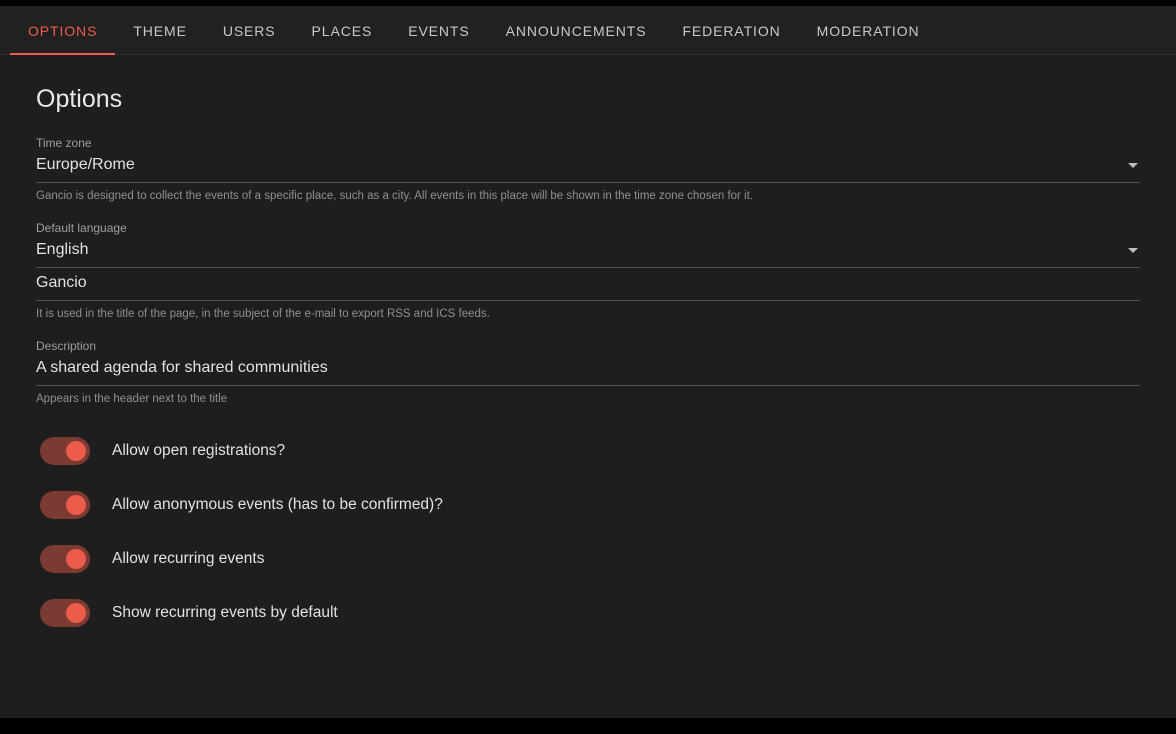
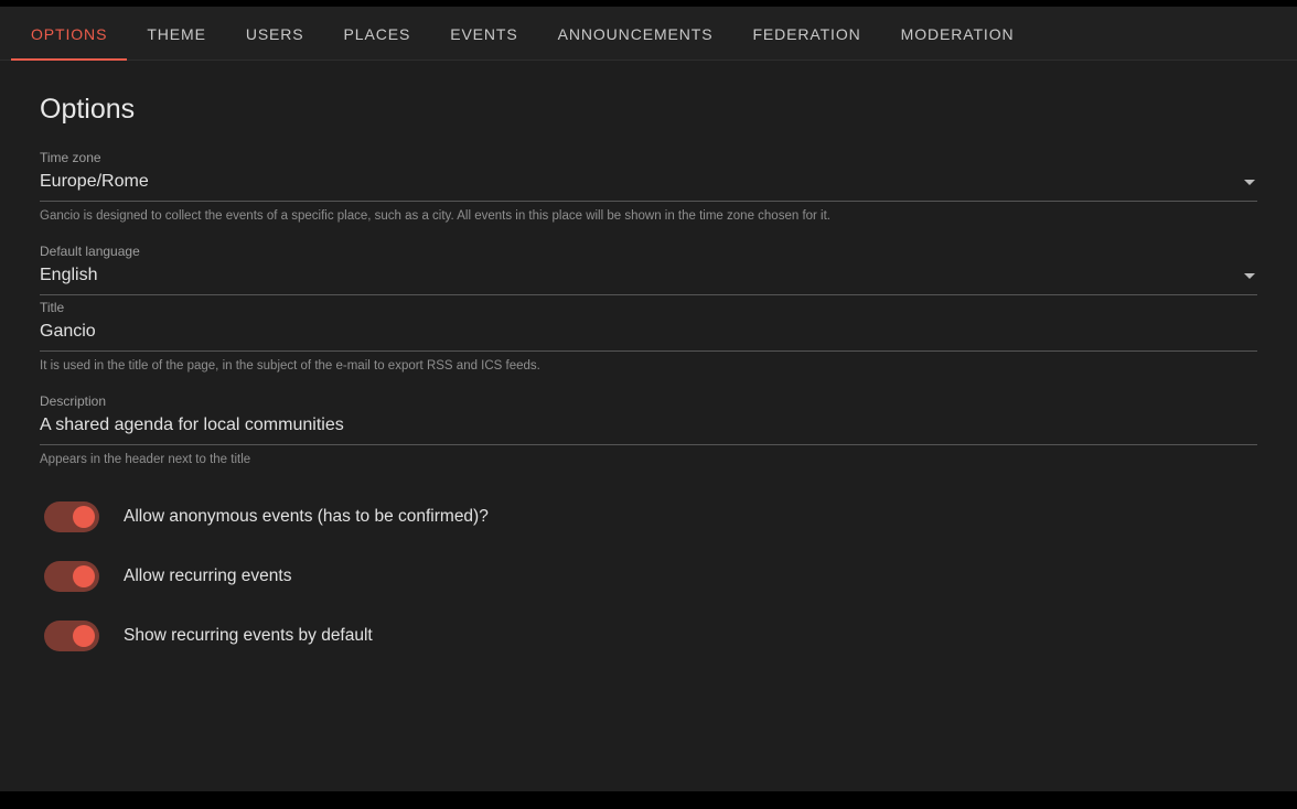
  OPTIONS
  THEME
  USERS
  PLACES
  EVENTS
  ANNOUNCEMENTS
  FEDERATION
  MODERATION
  Options
  Time zone
  Europe/Rome
  Gancio is designed to collect the events of a specific place, such as a city. All events in this place will be shown in the time zone chosen for it.
  Default language
  English
+ Title
  Gancio
  It is used in the title of the page, in the subject of the e-mail to export RSS and ICS feeds.
  Description
- A shared agenda for shared communities
+ A shared agenda for local communities
  Appears in the header next to the title
- Allow open registrations?
  Allow anonymous events (has to be confirmed)?
  Allow recurring events
  Show recurring events by default
